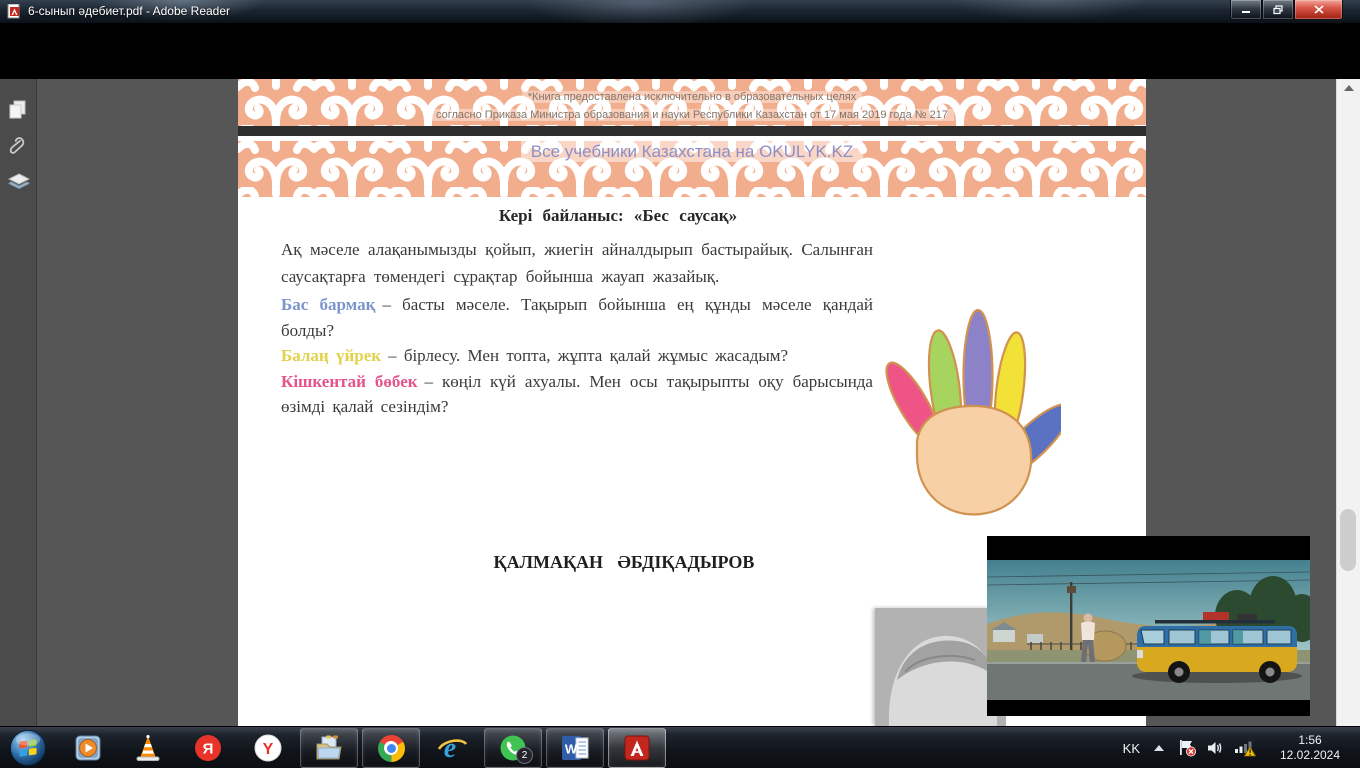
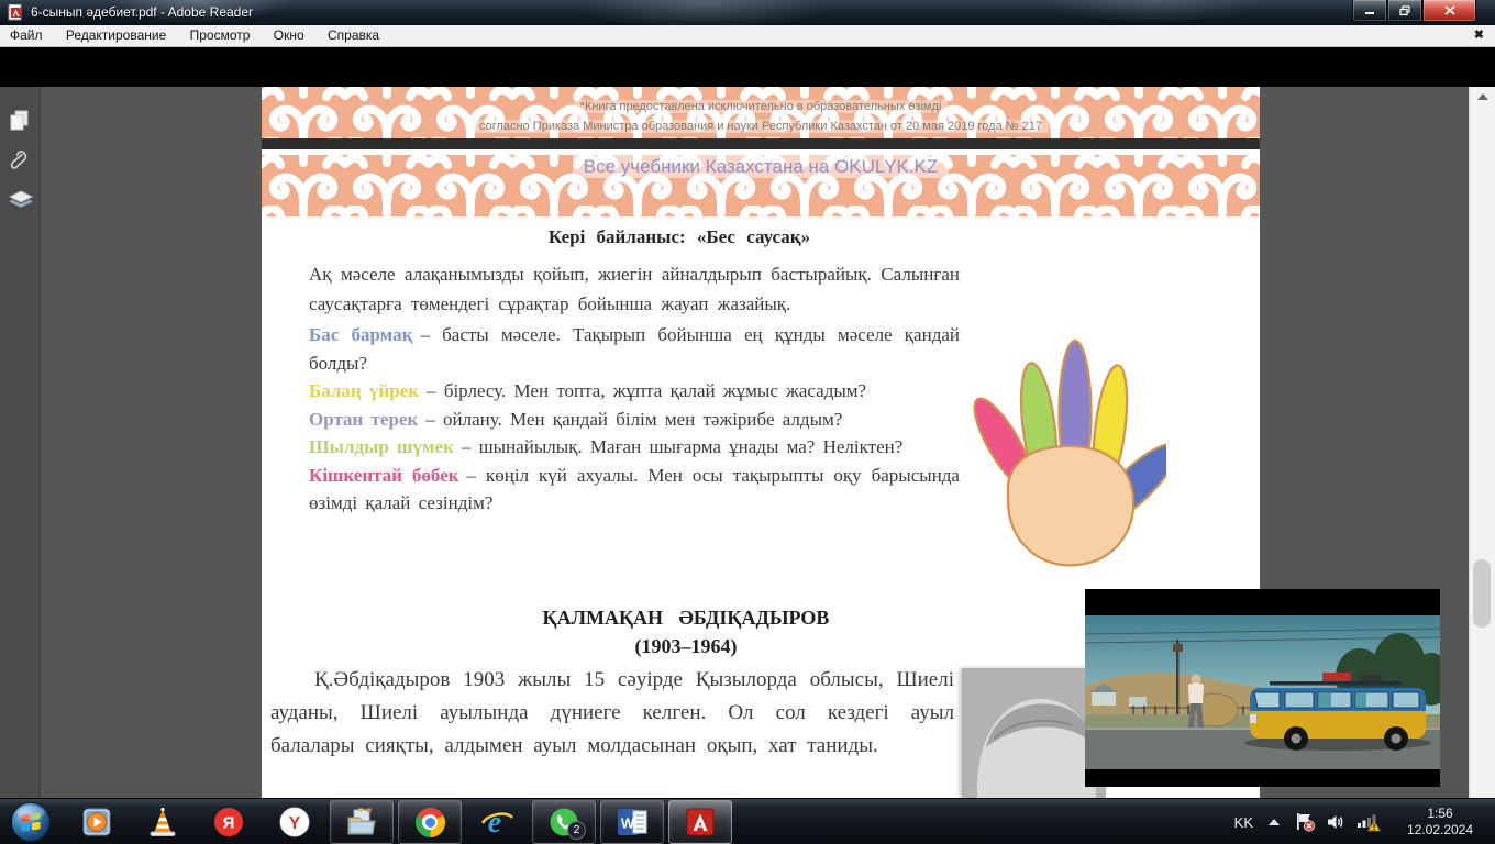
  6-сынып әдебиет.pdf - Adobe Reader
+ Файл Редактирование Просмотр Окно Справка
+ ✖
- *Книга предоставлена исключительно в образовательных целях
+ *Книга предоставлена исключительно в образовательных өзімді
- согласно Приказа Министра образования и науки Республики Казахстан от 17 мая 2019 года № 217
+ согласно Приказа Министра образования и науки Республики Казахстан от 20 мая 2019 года № 217
  Все учебники Казахстана на OKULYK.KZ
  Кері байланыс: «Бес саусақ»
  Ақ мәселе алақанымызды қойып, жиегін айналдырып бастырайық. Салынған саусақтарға төмендегі сұрақтар бойынша жауап жазайық.
  Бас бармақ – басты мәселе. Тақырып бойынша ең құнды мәселе қандай болды?
  Балаң үйрек – бірлесу. Мен топта, жұпта қалай жұмыс жасадым?
+ Ортан терек – ойлану. Мен қандай білім мен тәжірибе алдым?
+ Шылдыр шүмек – шынайылық. Маған шығарма ұнады ма? Неліктен?
  Кішкентай бөбек – көңіл күй ахуалы. Мен осы тақырыпты оқу барысында өзімді қалай сезіндім?
  ҚАЛМАҚАН ӘБДІҚАДЫРОВ
+ (1903–1964)
+ Қ.Әбдіқадыров 1903 жылы 15 сәуірде Қызылорда облысы, Шиелі ауданы, Шиелі ауылында дүниеге келген. Ол сол кездегі ауыл балалары сияқты, алдымен ауыл молдасынан оқып, хат таниды.
  Я
  Y
  e
  2
  W
  KK
  1:56
  12.02.2024
